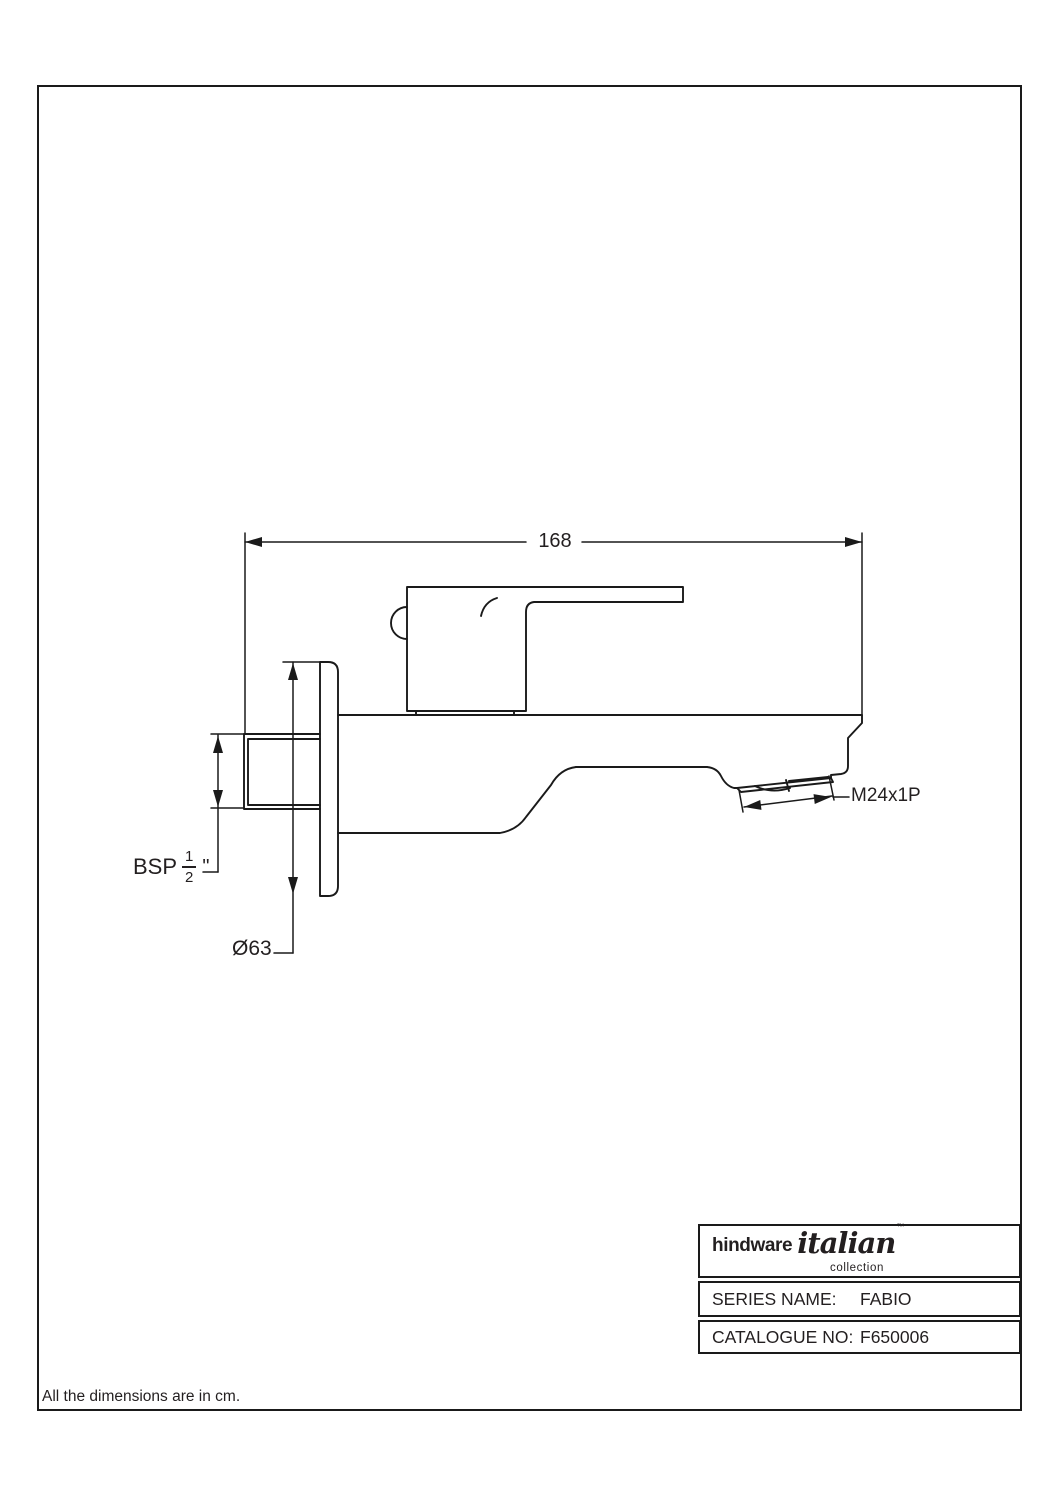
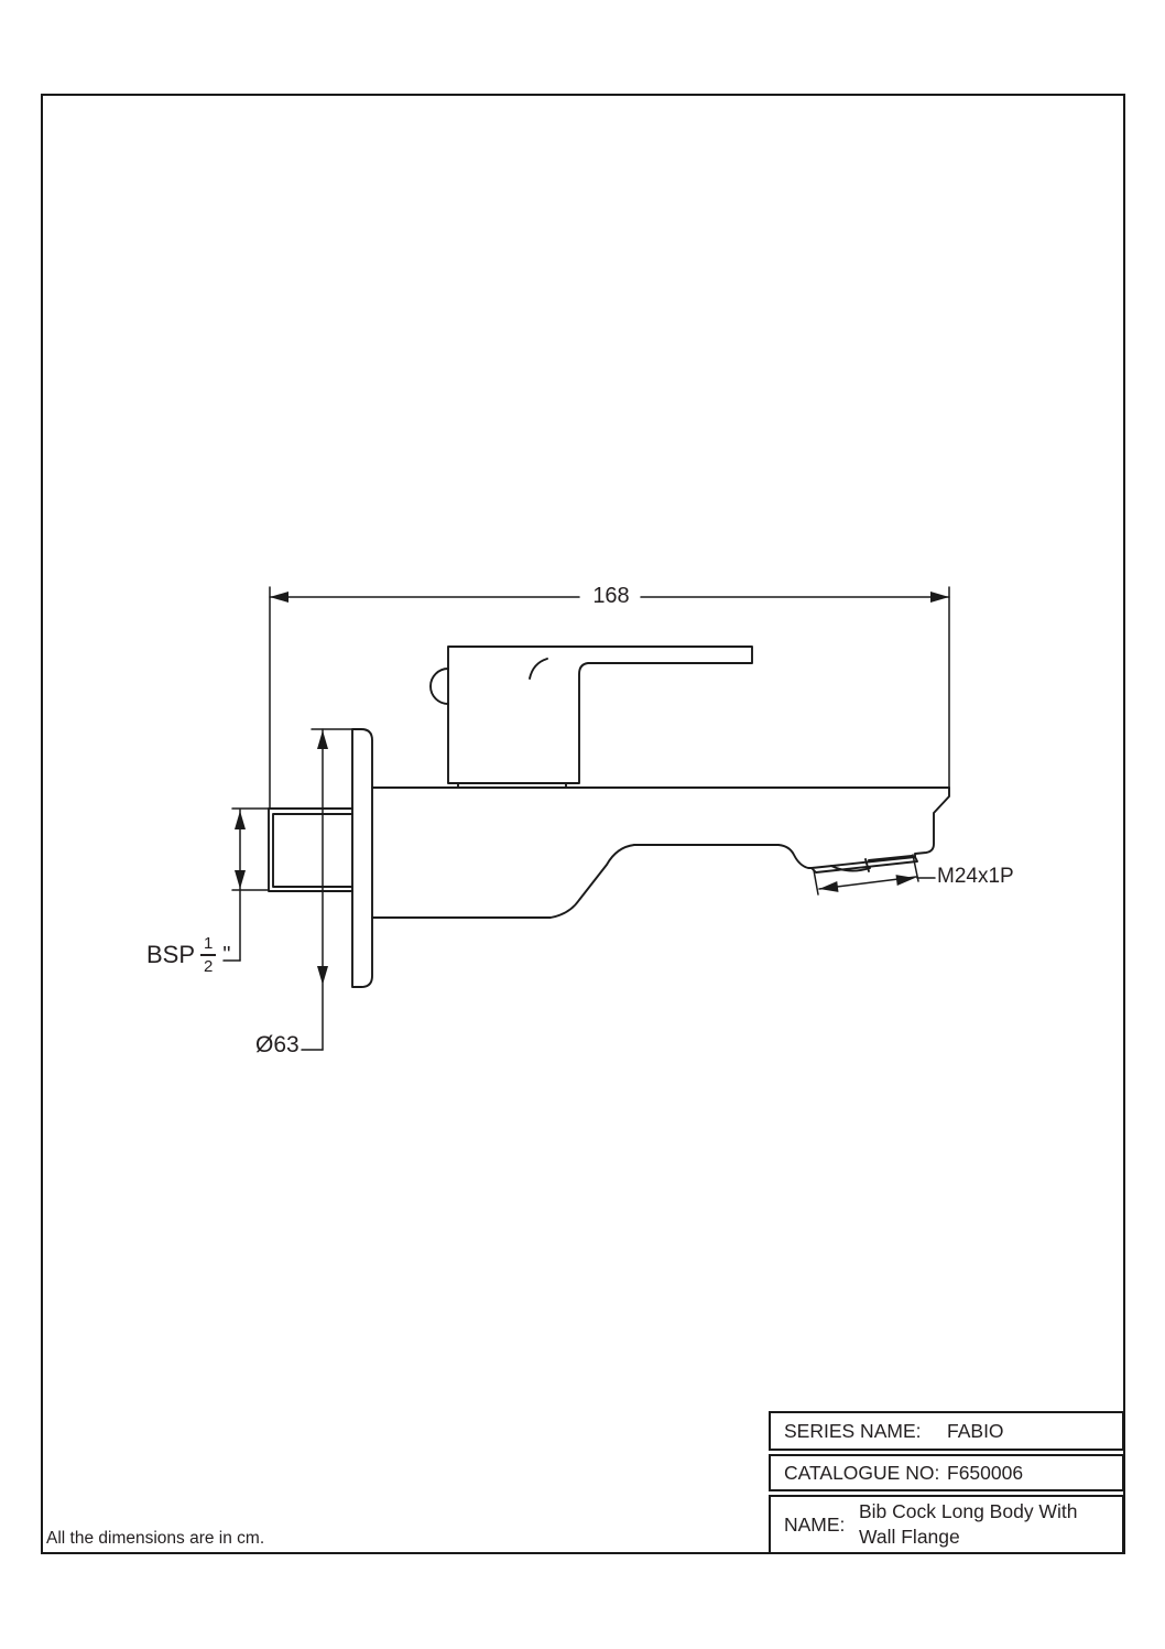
  168
  BSP
  1
  2
  "
  Ø63
  M24x1P
  All the dimensions are in cm.
- hindware
- italian
- ™
- collection
  SERIES NAME:
  FABIO
  CATALOGUE NO:
  F650006
+ NAME:
+ Bib Cock Long Body With Wall Flange
